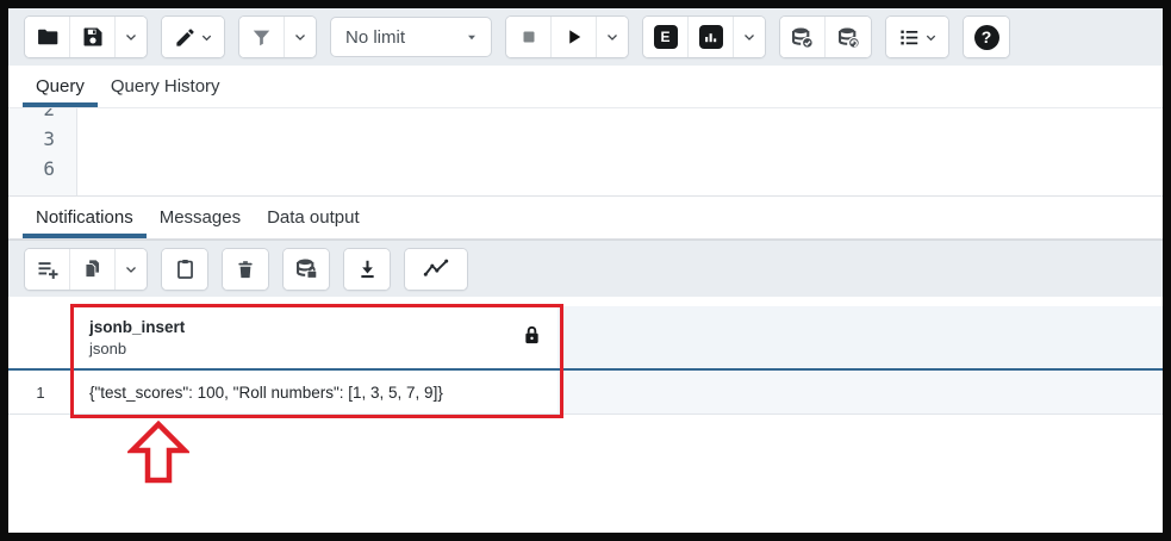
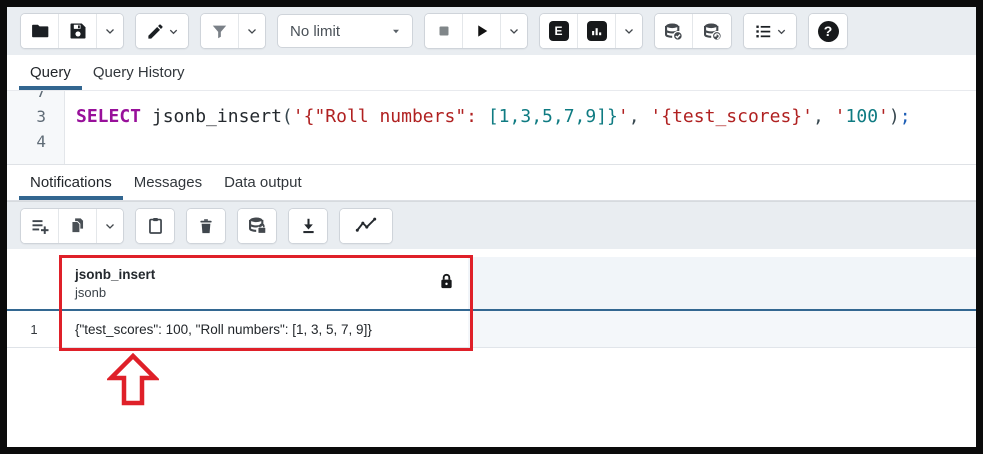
  No limit
  E
  ?
  Query
  Query History
- 2
+ 7
  3
- 6
+ 4
+ SELECT jsonb_insert('{"Roll numbers": [1,3,5,7,9]}', '{test_scores}', '100');
  Notifications
  Messages
  Data output
  jsonb_insert
  jsonb
  1
  {"test_scores": 100, "Roll numbers": [1, 3, 5, 7, 9]}
